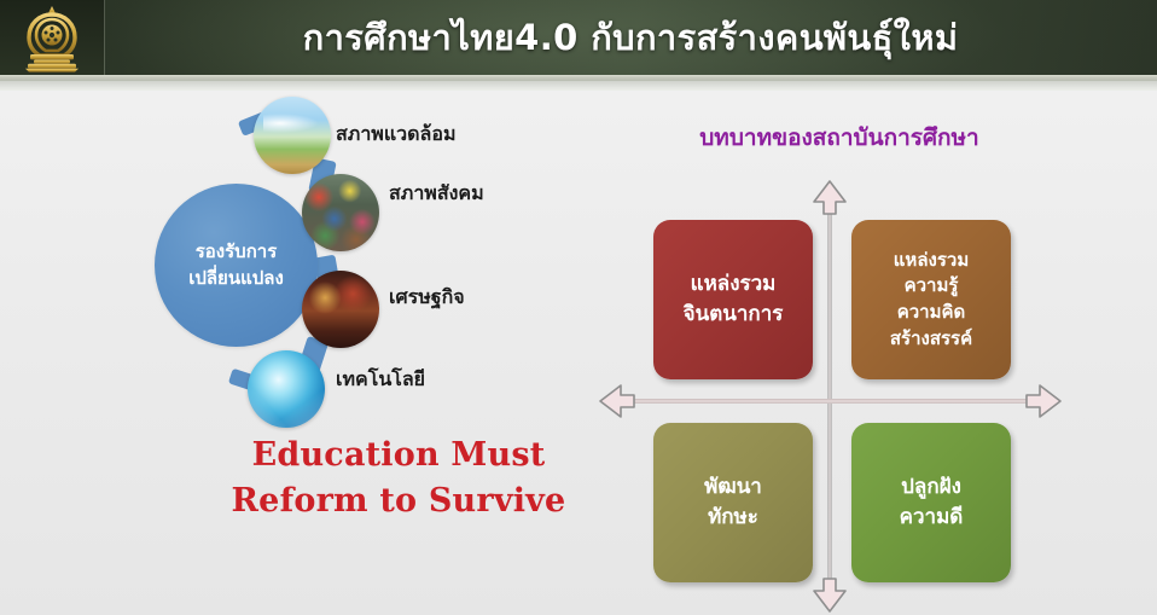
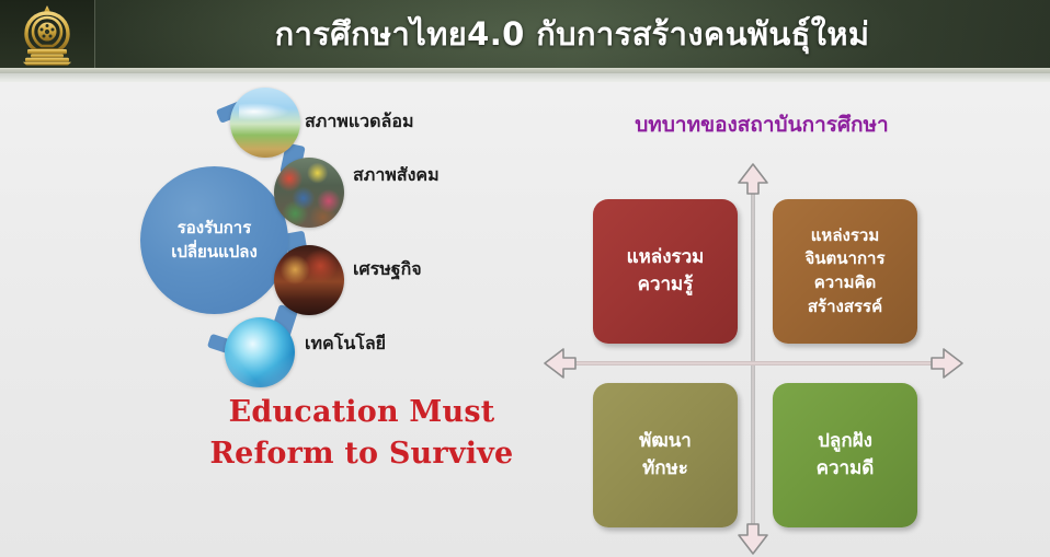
  การศึกษาไทย4.0 กับการสร้างคนพันธุ์ใหม่
  รองรับการ
  เปลี่ยนแปลง
  สภาพแวดล้อม
  สภาพสังคม
  เศรษฐกิจ
  เทคโนโลยี
  Education Must
  Reform to Survive
  บทบาทของสถาบันการศึกษา
  แหล่งรวม
- จินตนาการ
+ ความรู้
  แหล่งรวม
- ความรู้
+ จินตนาการ
  ความคิด
  สร้างสรรค์
  พัฒนา
  ทักษะ
  ปลูกฝัง
  ความดี
